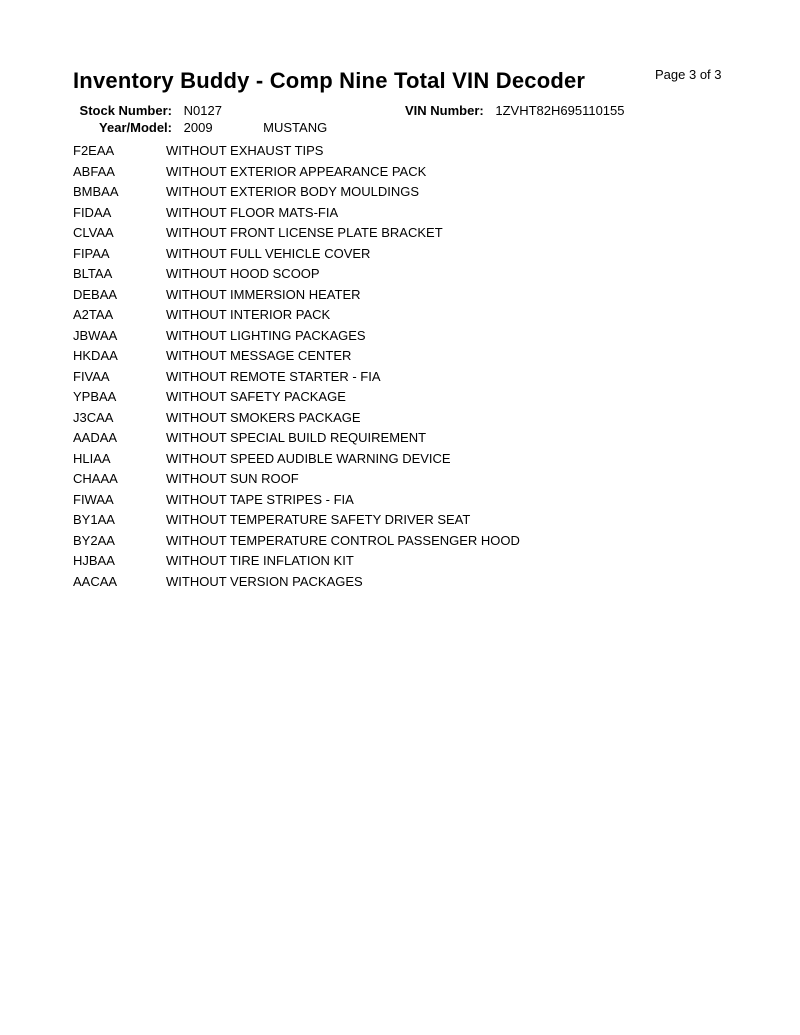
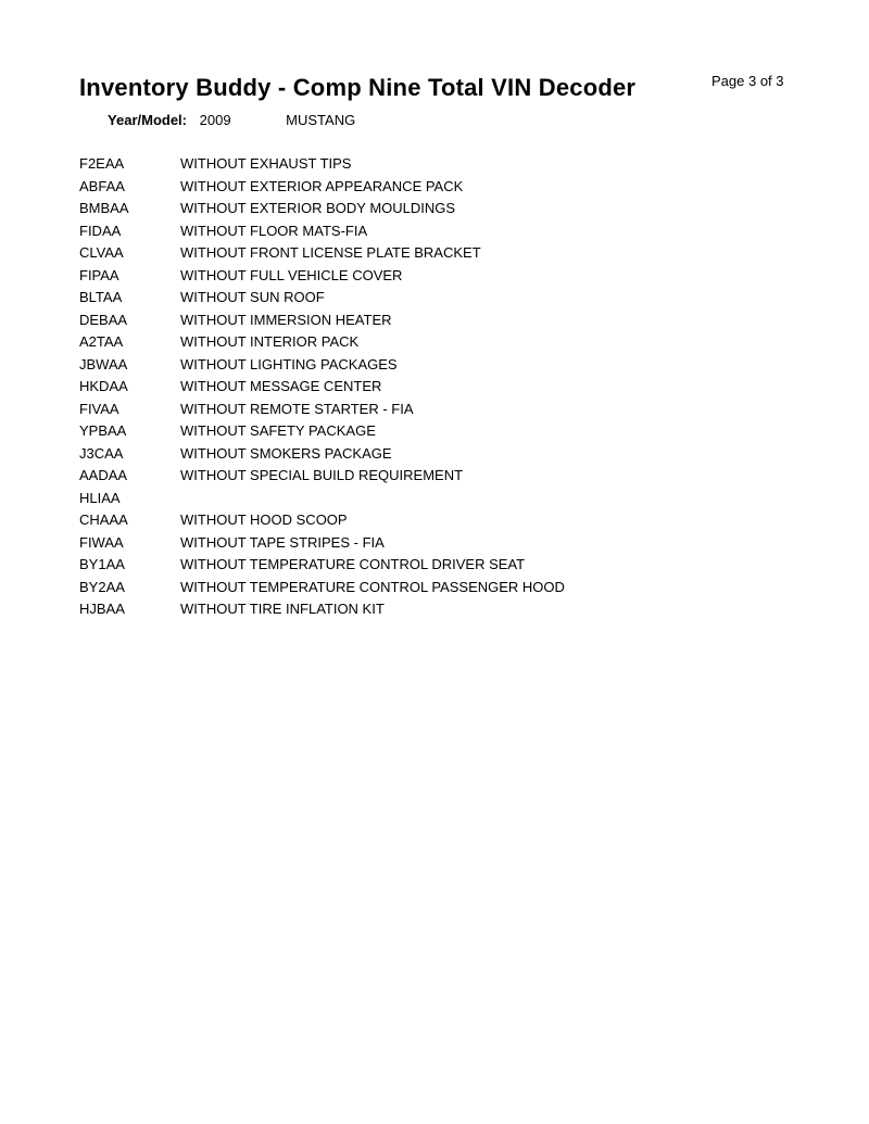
  Inventory Buddy - Comp Nine Total VIN Decoder
  Page 3 of 3
- Stock Number: N0127
- VIN Number: 1ZVHT82H695110155
  Year/Model: 2009 MUSTANG
  F2EAA
  WITHOUT EXHAUST TIPS
  ABFAA
  WITHOUT EXTERIOR APPEARANCE PACK
  BMBAA
  WITHOUT EXTERIOR BODY MOULDINGS
  FIDAA
  WITHOUT FLOOR MATS-FIA
  CLVAA
  WITHOUT FRONT LICENSE PLATE BRACKET
  FIPAA
  WITHOUT FULL VEHICLE COVER
  BLTAA
- WITHOUT HOOD SCOOP
+ WITHOUT SUN ROOF
  DEBAA
  WITHOUT IMMERSION HEATER
  A2TAA
  WITHOUT INTERIOR PACK
  JBWAA
  WITHOUT LIGHTING PACKAGES
  HKDAA
  WITHOUT MESSAGE CENTER
  FIVAA
  WITHOUT REMOTE STARTER - FIA
  YPBAA
  WITHOUT SAFETY PACKAGE
  J3CAA
  WITHOUT SMOKERS PACKAGE
  AADAA
  WITHOUT SPECIAL BUILD REQUIREMENT
  HLIAA
- WITHOUT SPEED AUDIBLE WARNING DEVICE
  CHAAA
- WITHOUT SUN ROOF
+ WITHOUT HOOD SCOOP
  FIWAA
  WITHOUT TAPE STRIPES - FIA
  BY1AA
- WITHOUT TEMPERATURE SAFETY DRIVER SEAT
+ WITHOUT TEMPERATURE CONTROL DRIVER SEAT
  BY2AA
  WITHOUT TEMPERATURE CONTROL PASSENGER HOOD
  HJBAA
  WITHOUT TIRE INFLATION KIT
- AACAA
- WITHOUT VERSION PACKAGES
